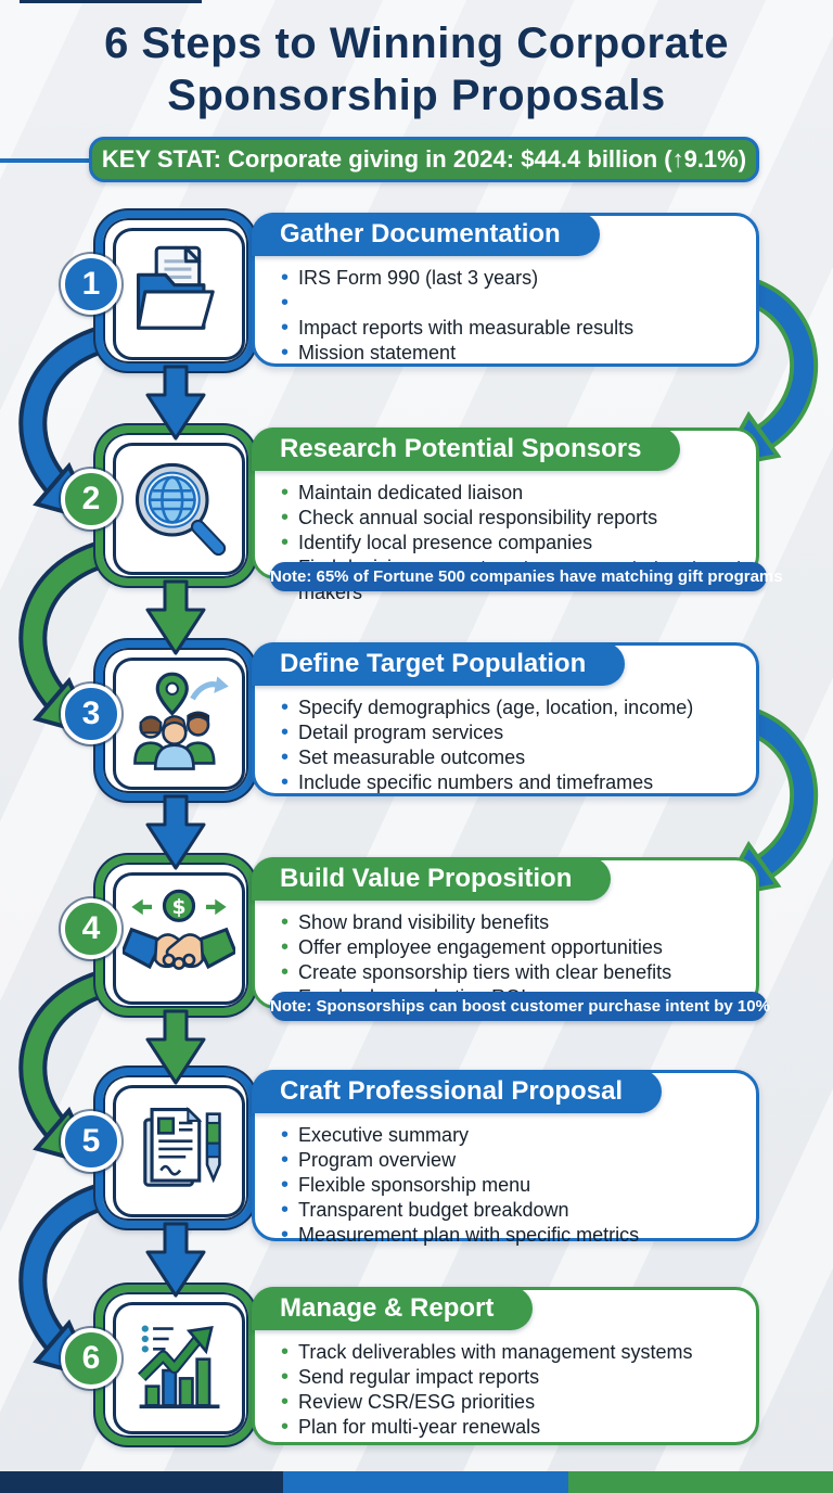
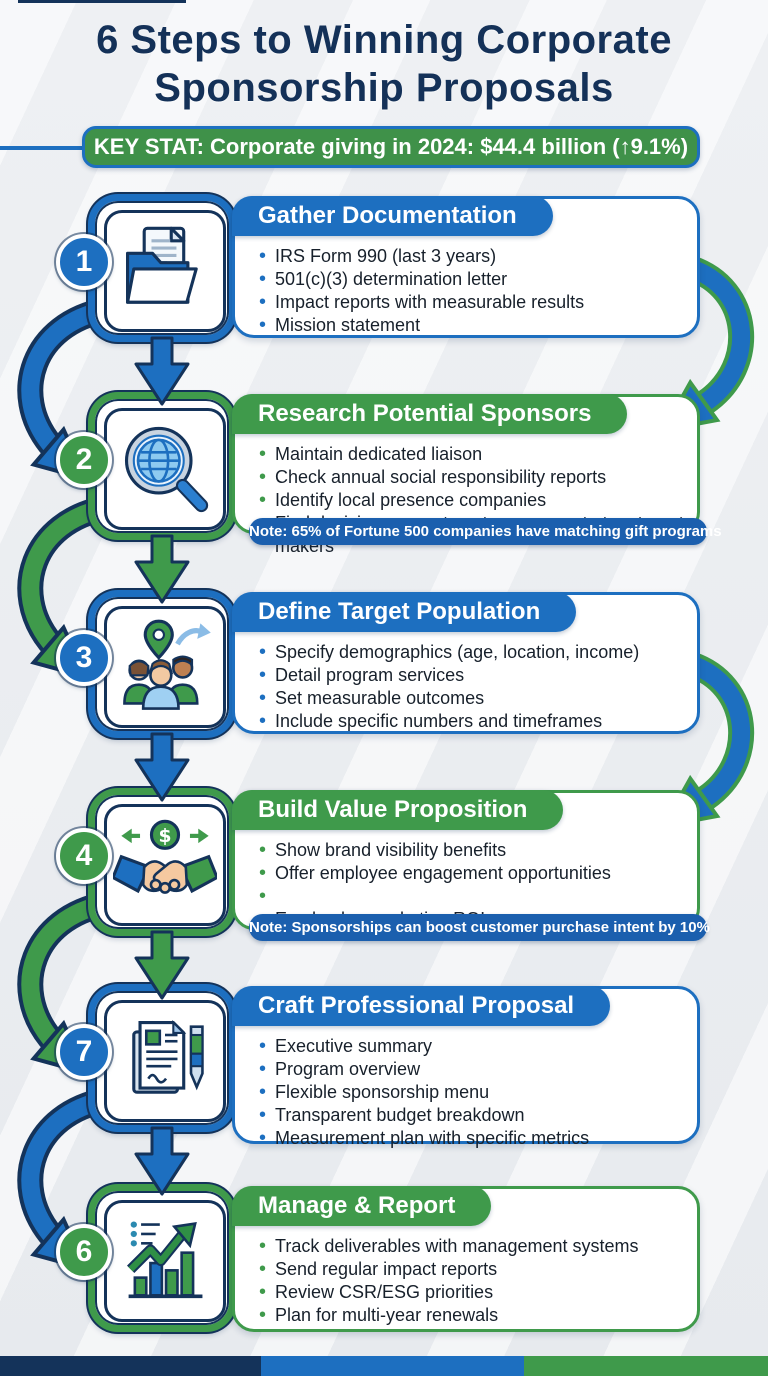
  6 Steps to Winning Corporate
  Sponsorship Proposals
  KEY STAT: Corporate giving in 2024: $44.4 billion (↑9.1%)
  1
  Gather Documentation
  •
  IRS Form 990 (last 3 years)
  •
+ 501(c)(3) determination letter
  •
  Impact reports with measurable results
  •
  Mission statement
  2
  Research Potential Sponsors
  •
  Maintain dedicated liaison
  •
  Check annual social responsibility reports
  •
  Identify local presence companies
  Note: 65% of Fortune 500 companies have matching gift programs
  3
  Define Target Population
  •
  Specify demographics (age, location, income)
  •
  Detail program services
  •
  Set measurable outcomes
  •
  Include specific numbers and timeframes
  $
  4
  Build Value Proposition
  •
  Show brand visibility benefits
  •
  Offer employee engagement opportunities
  •
- Create sponsorship tiers with clear benefits
  Note: Sponsorships can boost customer purchase intent by 10%
- 5
+ 7
  Craft Professional Proposal
  •
  Executive summary
  •
  Program overview
  •
  Flexible sponsorship menu
  •
  Transparent budget breakdown
  •
  Measurement plan with specific metrics
  6
  Manage & Report
  •
  Track deliverables with management systems
  •
  Send regular impact reports
  •
  Review CSR/ESG priorities
  •
  Plan for multi-year renewals
